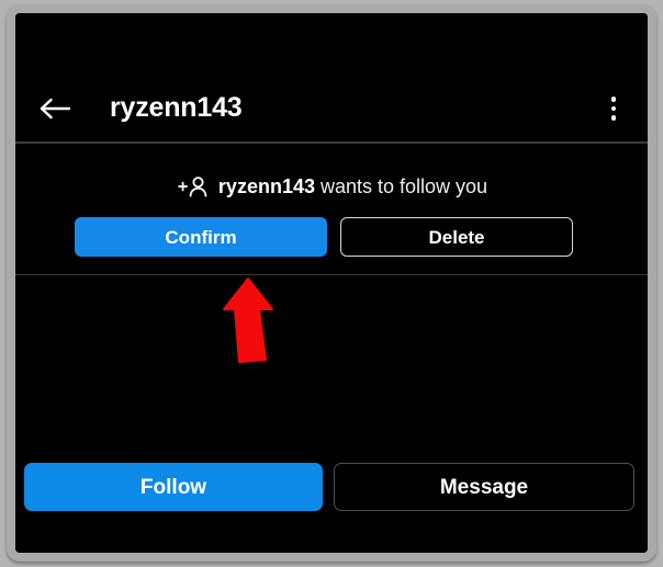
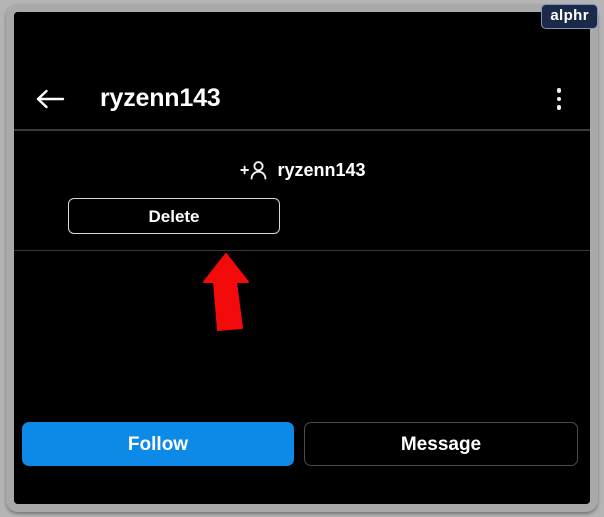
  ryzenn143
  ryzenn143
- wants to follow you
- Confirm
  Delete
  Follow
  Message
+ alphr
